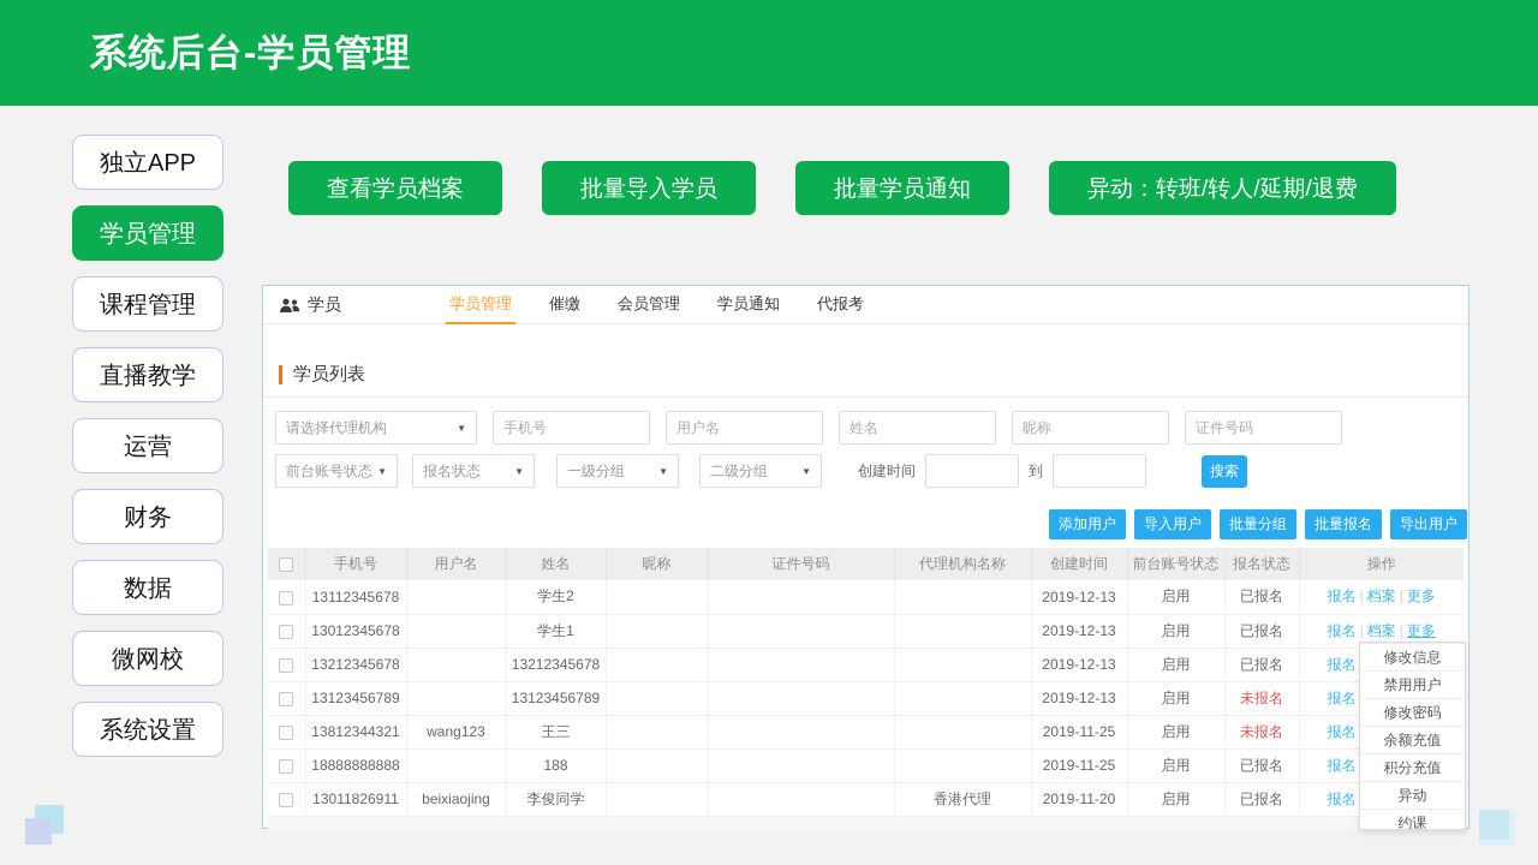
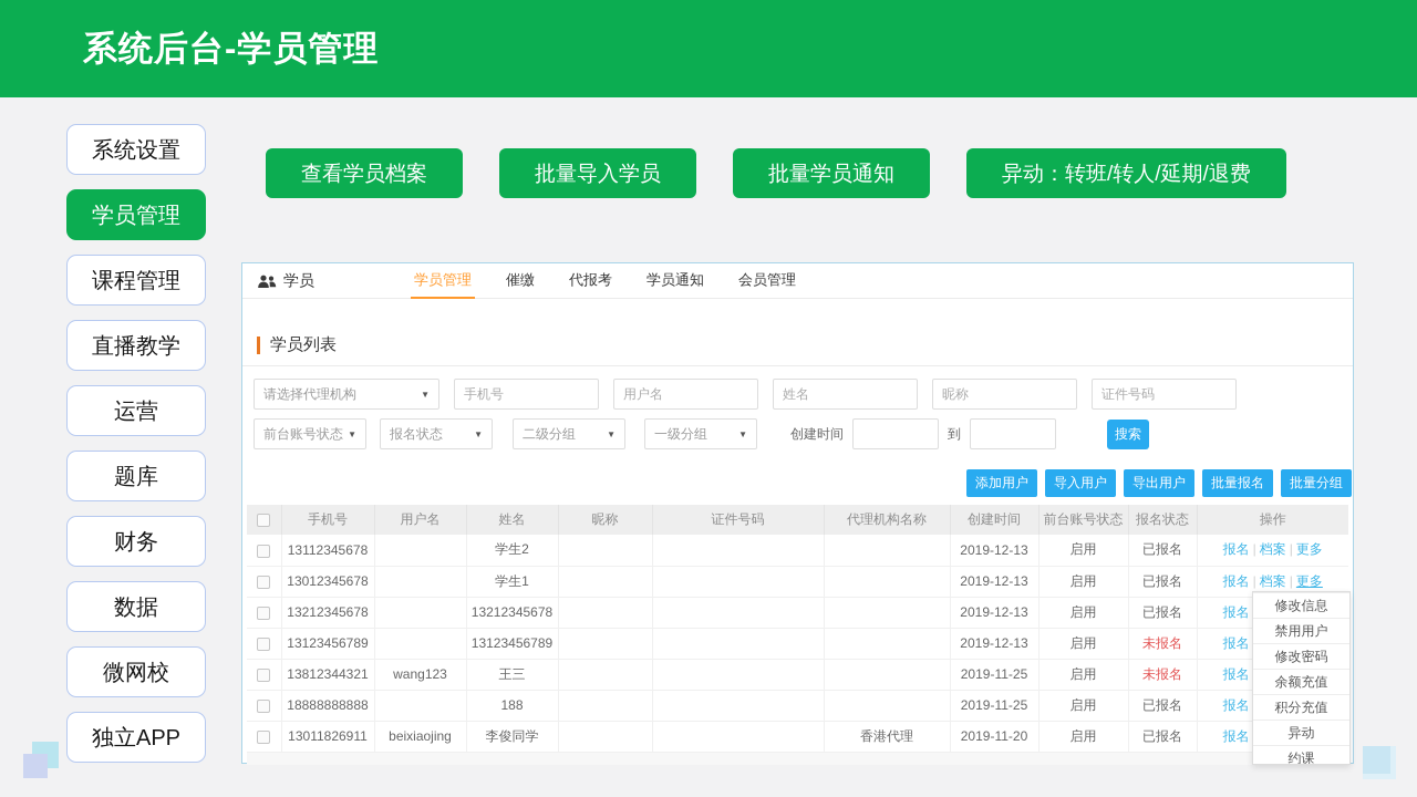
  系统后台-学员管理
- 独立APP
+ 系统设置
  学员管理
  课程管理
  直播教学
  运营
+ 题库
  财务
  数据
  微网校
- 系统设置
+ 独立APP
  查看学员档案
  批量导入学员
  批量学员通知
  异动：转班/转人/延期/退费
  学员
  学员管理
  催缴
- 会员管理
+ 代报考
  学员通知
- 代报考
+ 会员管理
  学员列表
  请选择代理机构
  ▼
  手机号
  用户名
  姓名
  昵称
  证件号码
  前台账号状态
  ▼
  报名状态
  ▼
- 一级分组
+ 二级分组
  ▼
- 二级分组
+ 一级分组
  ▼
  创建时间
  到
  搜索
  添加用户
  导入用户
- 批量分组
+ 导出用户
  批量报名
- 导出用户
+ 批量分组
  		手机号	用户名	姓名	昵称	证件号码	代理机构名称	创建时间	前台账号状态	报名状态	操作
  	13112345678		学生2				2019-12-13	启用	已报名	报名 | 档案 | 更多
  	13012345678		学生1				2019-12-13	启用	已报名	报名 | 档案 | 更多
  	13212345678		13212345678				2019-12-13	启用	已报名	报名
  	13123456789		13123456789				2019-12-13	启用	未报名	报名
  	13812344321	wang123	王三				2019-11-25	启用	未报名	报名
  	18888888888		188				2019-11-25	启用	已报名	报名
  	13011826911	beixiaojing	李俊同学			香港代理	2019-11-20	启用	已报名	报名
  修改信息
  禁用用户
  修改密码
  余额充值
  积分充值
  异动
  约课
